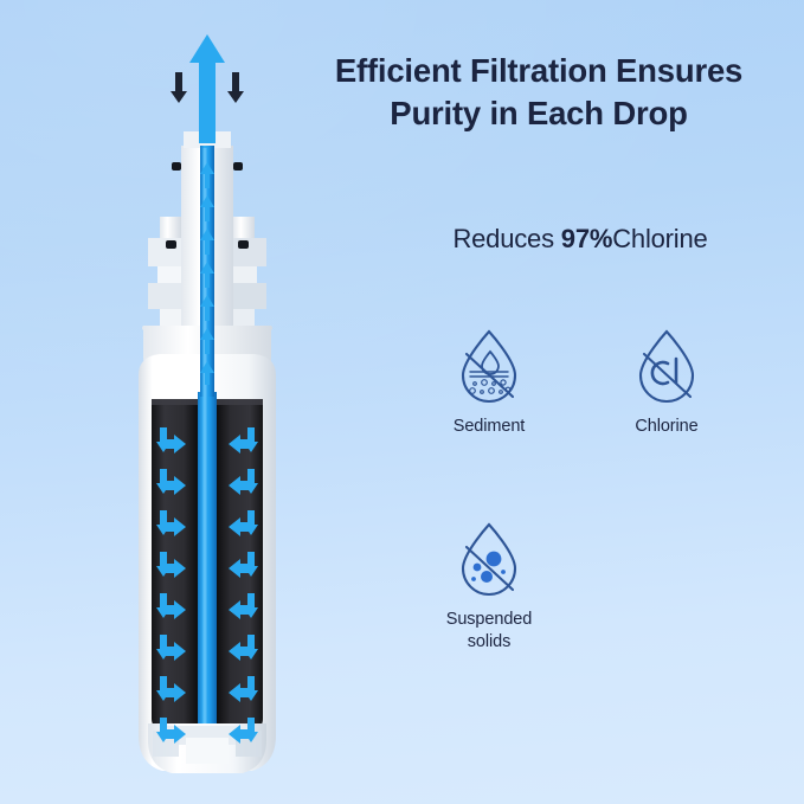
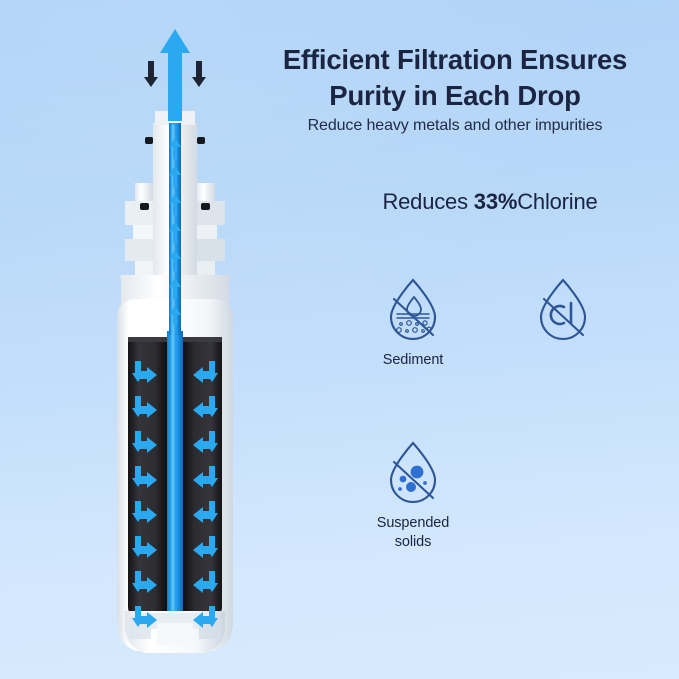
  Efficient Filtration Ensures
  Purity in Each Drop
+ Reduce heavy metals and other impurities
- Reduces 97%Chlorine
+ Reduces 33%Chlorine
  Sediment
- Chlorine
  Suspended
  solids
